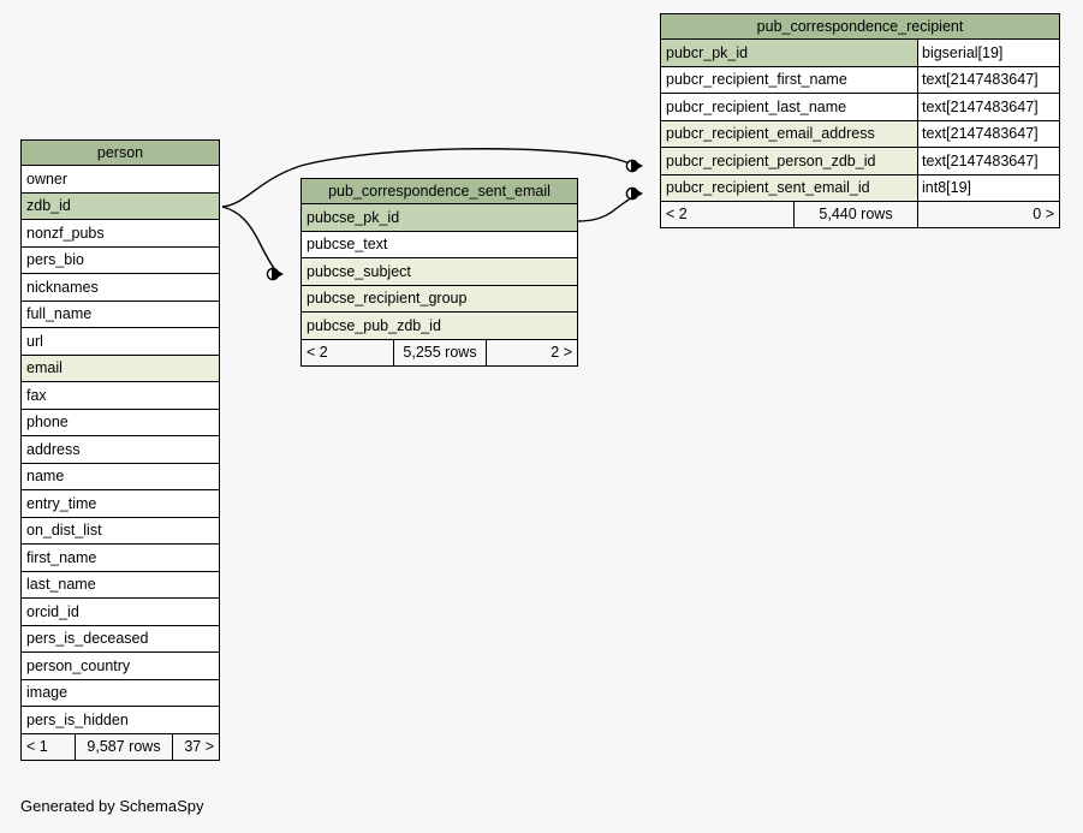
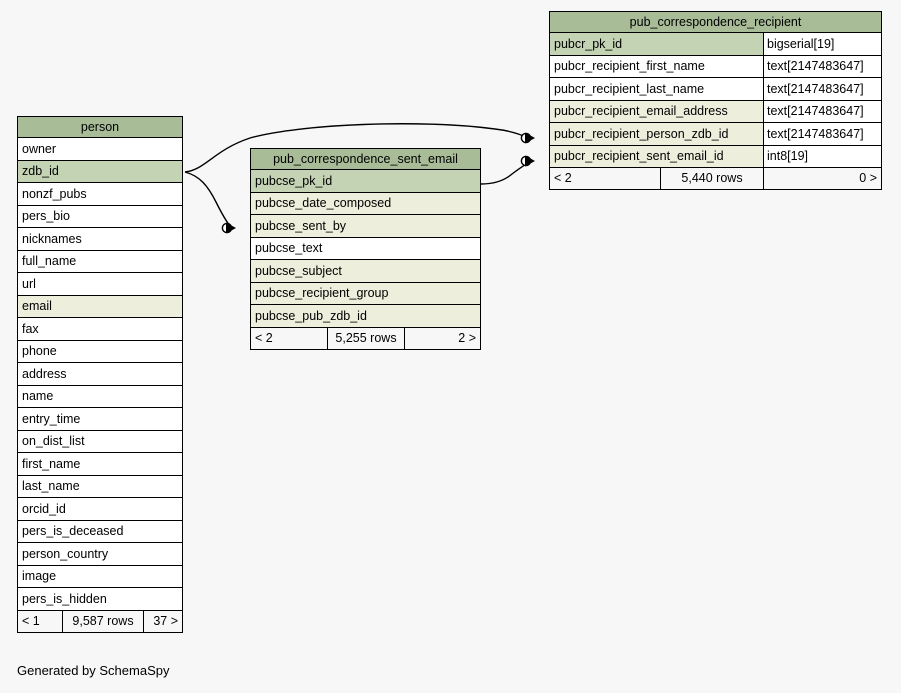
  Generated by SchemaSpy
  person
  owner
  zdb_id
  nonzf_pubs
  pers_bio
  nicknames
  full_name
  url
  email
  fax
  phone
  address
  name
  entry_time
  on_dist_list
  first_name
  last_name
  orcid_id
  pers_is_deceased
  person_country
  image
  pers_is_hidden
  < 1
  9,587 rows
  37 >
  pub_correspondence_sent_email
  pubcse_pk_id
+ pubcse_date_composed
+ pubcse_sent_by
  pubcse_text
  pubcse_subject
  pubcse_recipient_group
  pubcse_pub_zdb_id
  < 2
  5,255 rows
  2 >
  pub_correspondence_recipient
  pubcr_pk_id
  bigserial[19]
  pubcr_recipient_first_name
  text[2147483647]
  pubcr_recipient_last_name
  text[2147483647]
  pubcr_recipient_email_address
  text[2147483647]
  pubcr_recipient_person_zdb_id
  text[2147483647]
  pubcr_recipient_sent_email_id
  int8[19]
  < 2
  5,440 rows
  0 >
